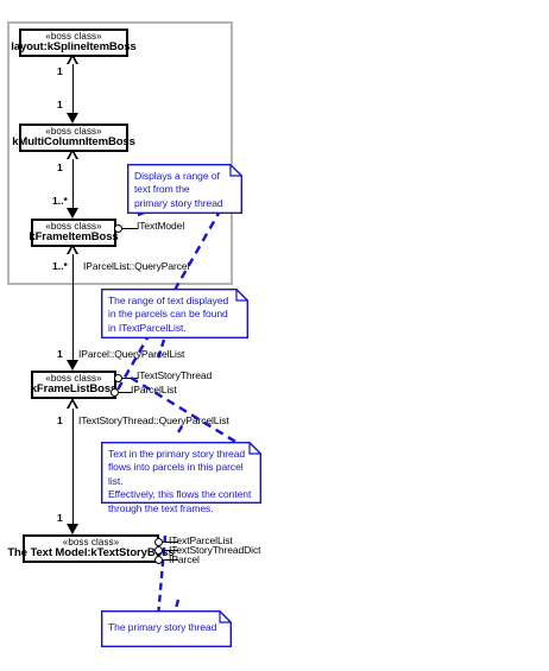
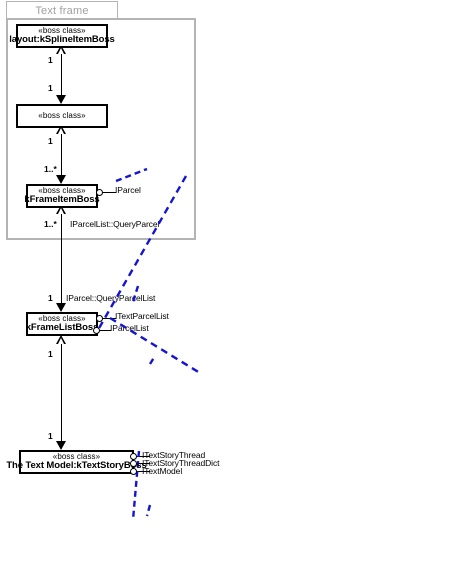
+ Text frame
  1
  1
  1
  1..*
  1..*
  IParcelList::QueryParcel
  1
  IParcel::QueryParelList
  1
- ITextStoryThread::QueryParcelList
  1
  «boss class»
  layout:kSplineItemBoss
  «boss class»
- kMultiColumnItemBoss
  «boss class»
  kFrameItemBoss
  «boss class»
  kFrameListBos
  «boss class»
  The Text Model:kTextStoryBss
- ITextModel
+ IParcel
- ITextStoryThread
+ ITextParcelList
  IParcelList
- ITextParcelList
+ ITextStoryThread
  ITextStoryThreadDict
- IParcel
+ ITextModel
- Displays a range of
- text from the
- primary story thread
- The range of text displayed
- in the parcels can be found
- in ITextParcelList.
- Text in the primary story thread
- flows into parcels in this parcel list.
- Effectively, this flows the content
- through the text frames.
- The primary story thread
